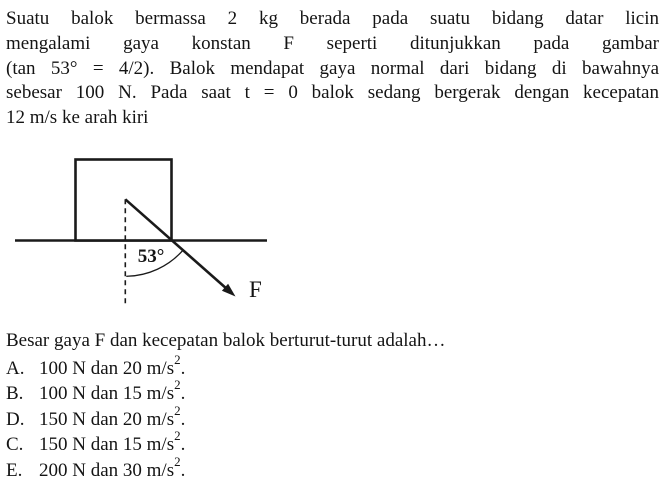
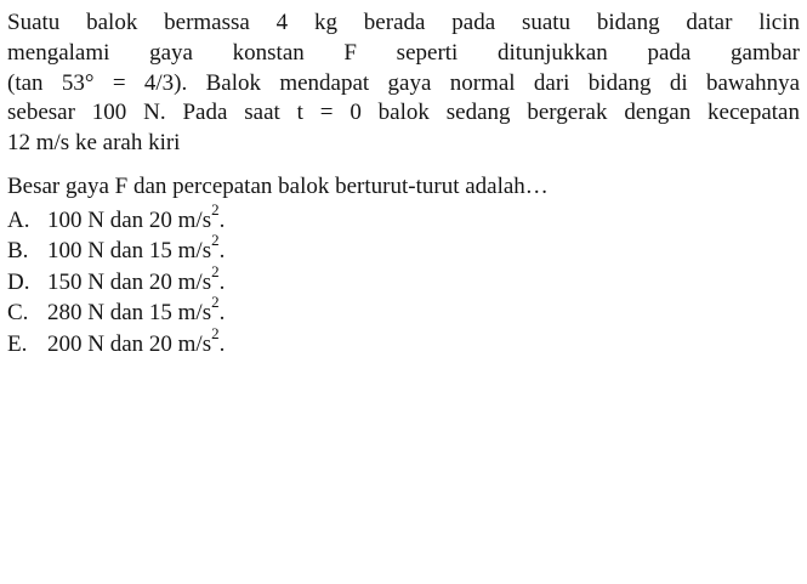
- Suatu balok bermassa 2 kg berada pada suatu bidang datar licin
+ Suatu balok bermassa 4 kg berada pada suatu bidang datar licin
  mengalami gaya konstan F seperti ditunjukkan pada gambar
- (tan 53° = 4/2). Balok mendapat gaya normal dari bidang di bawahnya
+ (tan 53° = 4/3). Balok mendapat gaya normal dari bidang di bawahnya
  sebesar 100 N. Pada saat t = 0 balok sedang bergerak dengan kecepatan
  12 m/s ke arah kiri
- 53°
- F
- Besar gaya F dan kecepatan balok berturut-turut adalah…
+ Besar gaya F dan percepatan balok berturut-turut adalah…
  A.
  100 N dan 20 m/s2.
  B.
  100 N dan 15 m/s2.
  D.
  150 N dan 20 m/s2.
  C.
- 150 N dan 15 m/s2.
+ 280 N dan 15 m/s2.
  E.
- 200 N dan 30 m/s2.
+ 200 N dan 20 m/s2.
